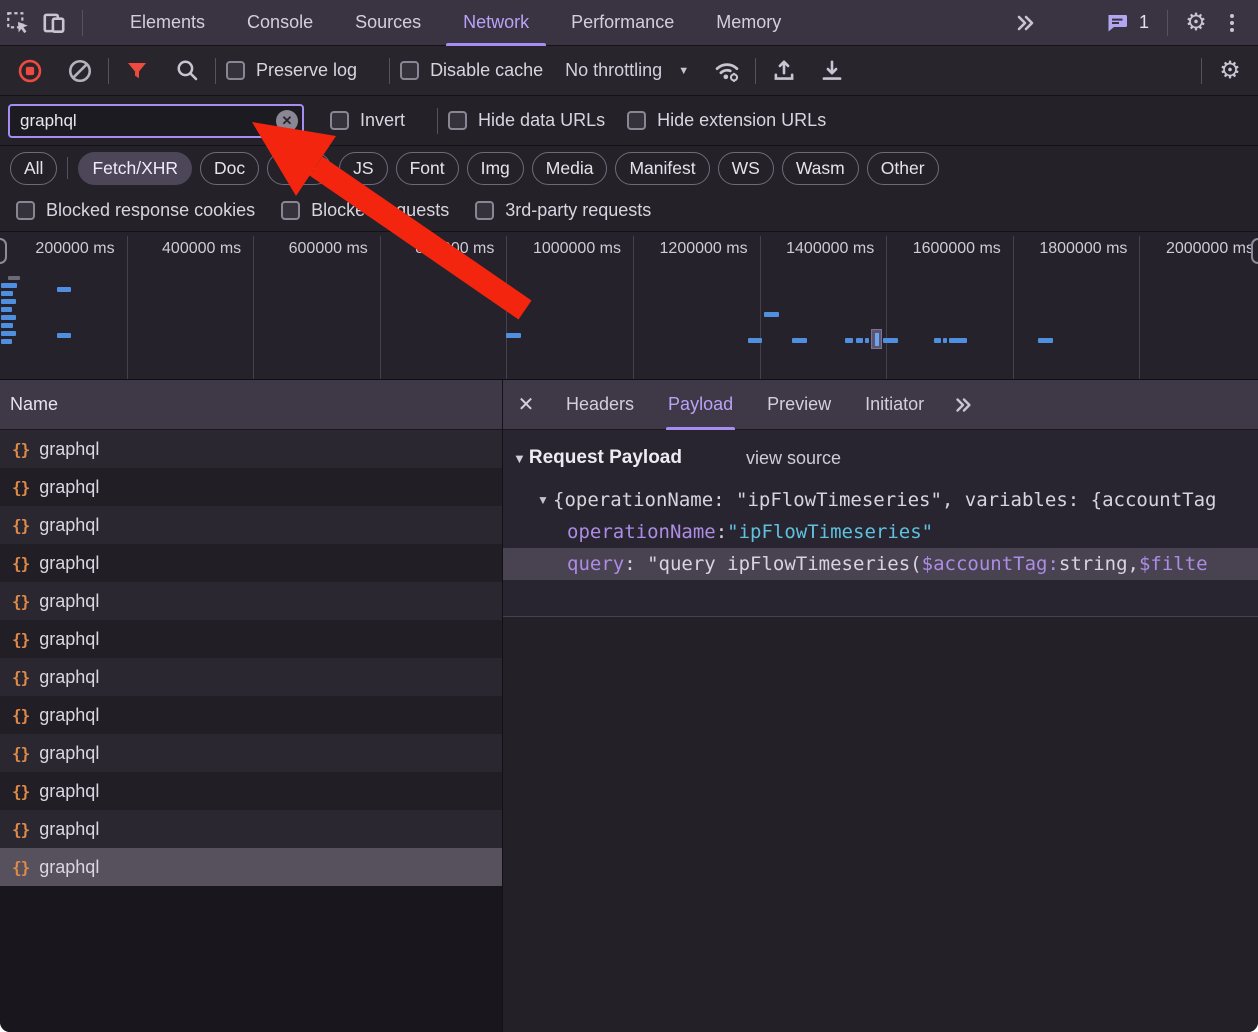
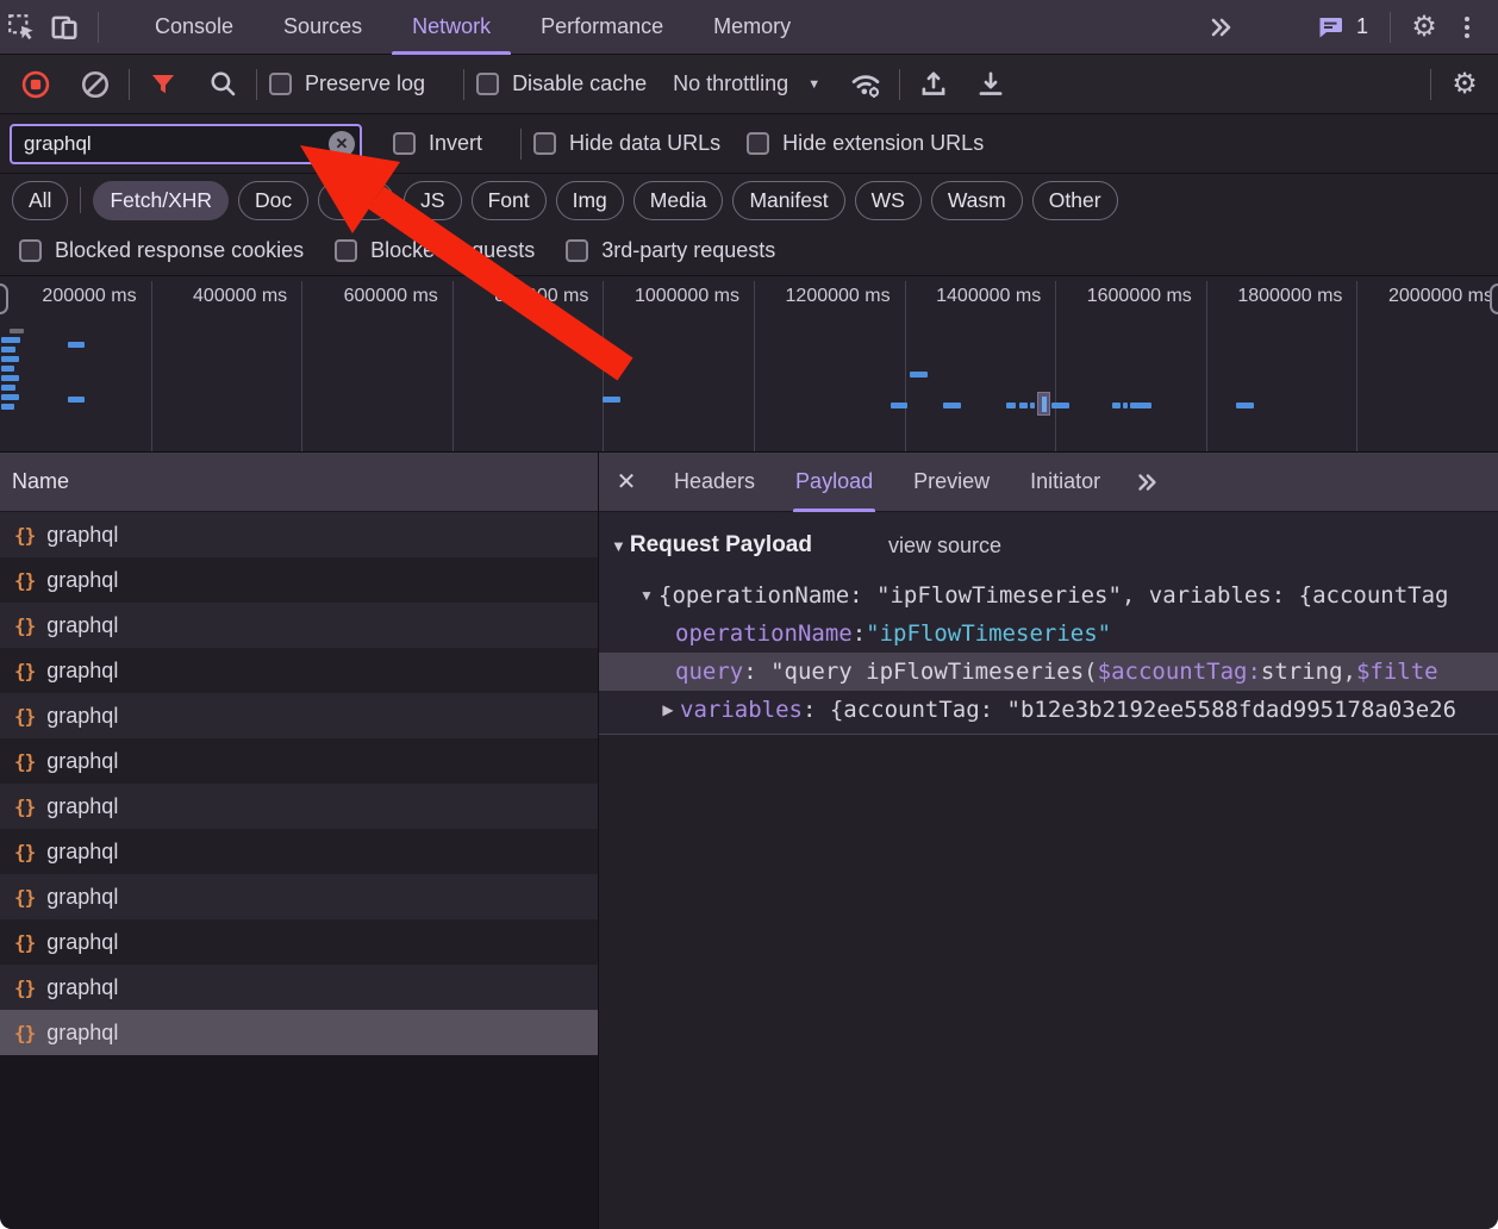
- Elements
  Console
  Sources
  Network
  Performance
  Memory
  1
  ⚙
  Preserve log
  Disable cache
  No throttling
  ▼
  ⚙
  graphql
  ✕
  Invert
  Hide data URLs
  Hide extension URLs
  All
  Fetch/XHR
  Doc
  JS
  Font
  Img
  Media
  Manifest
  WS
  Wasm
  Other
  Blocked response cookies
  Blockquests
  3rd-party requests
  200000 ms
  400000 ms
  600000 ms
  1000000 ms
  1200000 ms
  1400000 ms
  1600000 ms
  1800000 ms
  2000000 ms
  Name
  {}
  graphql
  {}
  graphql
  {}
  graphql
  {}
  graphql
  {}
  graphql
  {}
  graphql
  {}
  graphql
  {}
  graphql
  {}
  graphql
  {}
  graphql
  {}
  graphql
  {}
  graphql
  ✕
  Headers
  Payload
  Preview
  Initiator
  ▼
  Request Payload
  view source
  ▼
  {operationName: "ipFlowTimeseries", variables: {accountTag
  operationName
  :
  "ipFlowTimeseries"
  query
  : "query ipFlowTimeseries(
  $accountTag:
  string,
  $filte
+ ▶
+ variables
+ : {accountTag: "b12e3b2192ee5588fdad995178a03e26
